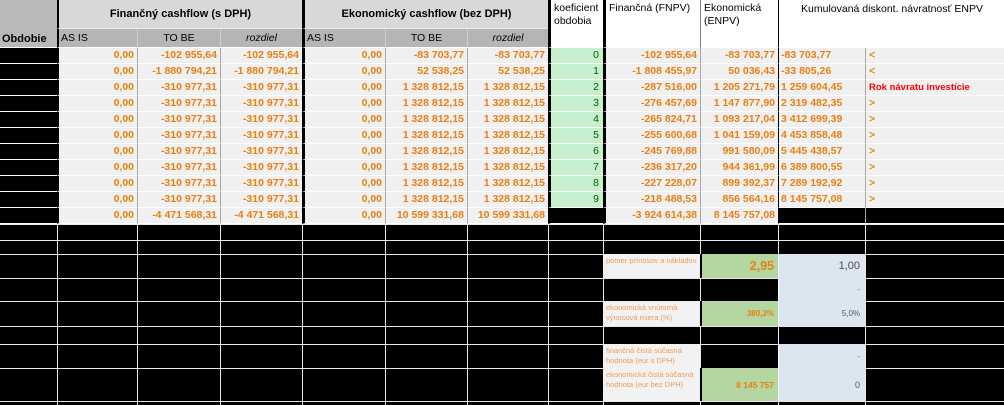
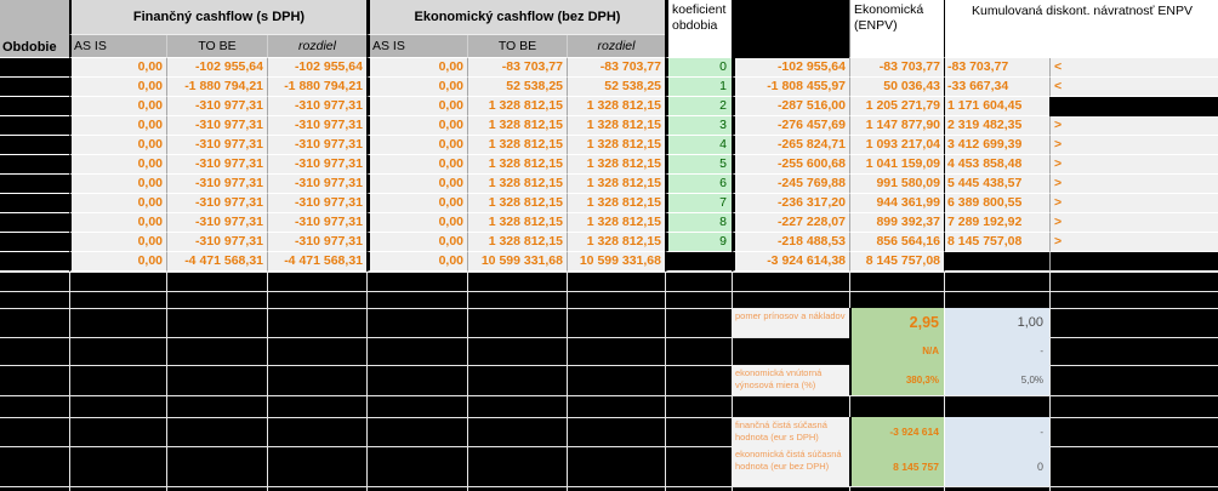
  Obdobie
  Finančný cashflow (s DPH)
  Ekonomický cashflow (bez DPH)
  AS IS
  TO BE
  rozdiel
  AS IS
  TO BE
  rozdiel
  koeficient obdobia
- Finančná (FNPV)
  Ekonomická (ENPV)
  Kumulovaná diskont. návratnosť ENPV
  0,00
  -102 955,64
  -102 955,64
  0,00
  -83 703,77
  -83 703,77
  0
  -102 955,64
  -83 703,77
  -83 703,77
  <
  0,00
  -1 880 794,21
  -1 880 794,21
  0,00
  52 538,25
  52 538,25
  1
  -1 808 455,97
  50 036,43
- -33 805,26
+ -33 667,34
  <
  0,00
  -310 977,31
  -310 977,31
  0,00
  1 328 812,15
  1 328 812,15
  2
  -287 516,00
  1 205 271,79
- 1 259 604,45
+ 1 171 604,45
- Rok návratu investície
  0,00
  -310 977,31
  -310 977,31
  0,00
  1 328 812,15
  1 328 812,15
  3
  -276 457,69
  1 147 877,90
  2 319 482,35
  >
  0,00
  -310 977,31
  -310 977,31
  0,00
  1 328 812,15
  1 328 812,15
  4
  -265 824,71
  1 093 217,04
  3 412 699,39
  >
  0,00
  -310 977,31
  -310 977,31
  0,00
  1 328 812,15
  1 328 812,15
  5
  -255 600,68
  1 041 159,09
  4 453 858,48
  >
  0,00
  -310 977,31
  -310 977,31
  0,00
  1 328 812,15
  1 328 812,15
  6
  -245 769,88
  991 580,09
  5 445 438,57
  >
  0,00
  -310 977,31
  -310 977,31
  0,00
  1 328 812,15
  1 328 812,15
  7
  -236 317,20
  944 361,99
  6 389 800,55
  >
  0,00
  -310 977,31
  -310 977,31
  0,00
  1 328 812,15
  1 328 812,15
  8
  -227 228,07
  899 392,37
  7 289 192,92
  >
  0,00
  -310 977,31
  -310 977,31
  0,00
  1 328 812,15
  1 328 812,15
  9
  -218 488,53
  856 564,16
  8 145 757,08
  >
  0,00
  -4 471 568,31
  -4 471 568,31
  0,00
  10 599 331,68
  10 599 331,68
  -3 924 614,38
  8 145 757,08
  pomer prínosov a nákladov
  2,95
  1,00
+ N/A
  -
  ekonomická vnútorná výnosová miera (%)
  380,3%
  5,0%
  finančná čistá súčasná hodnota (eur s DPH)
+ -3 924 614
  -
  ekonomická čistá súčasná hodnota (eur bez DPH)
  8 145 757
  0
